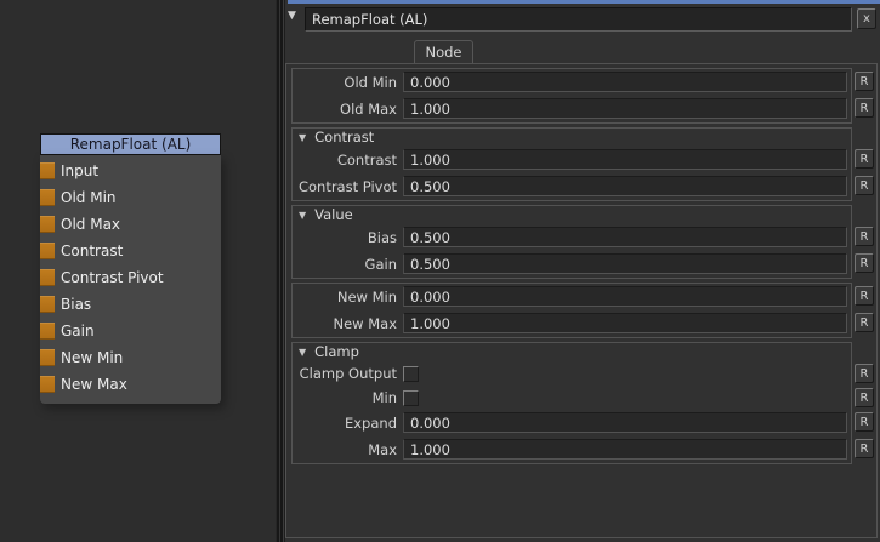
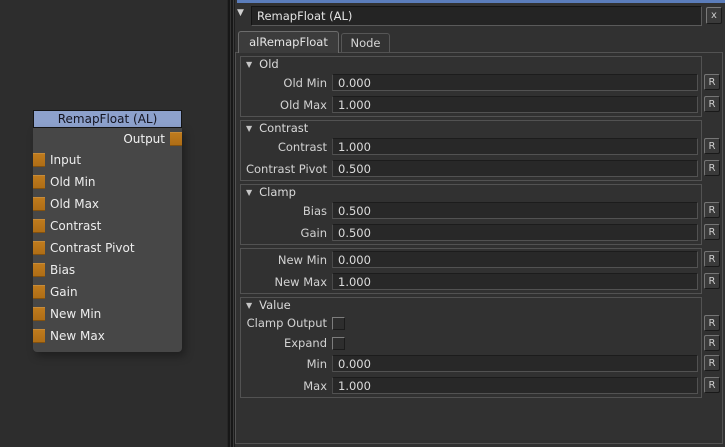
  RemapFloat (AL)
+ Output
  Input
  Old Min
  Old Max
  Contrast
  Contrast Pivot
  Bias
  Gain
  New Min
  New Max
  ▼
  RemapFloat (AL)
  x
+ alRemapFloat
  Node
+ ▼ Old
  Old Min
  0.000
  R
  Old Max
  1.000
  R
  ▼ Contrast
  Contrast
  1.000
  R
  Contrast Pivot
  0.500
  R
- ▼ Value
+ ▼ Clamp
  Bias
  0.500
  R
  Gain
  0.500
  R
  New Min
  0.000
  R
  New Max
  1.000
  R
- ▼ Clamp
+ ▼ Value
  Clamp Output
  R
- Min
+ Expand
  R
- Expand
+ Min
  0.000
  R
  Max
  1.000
  R
